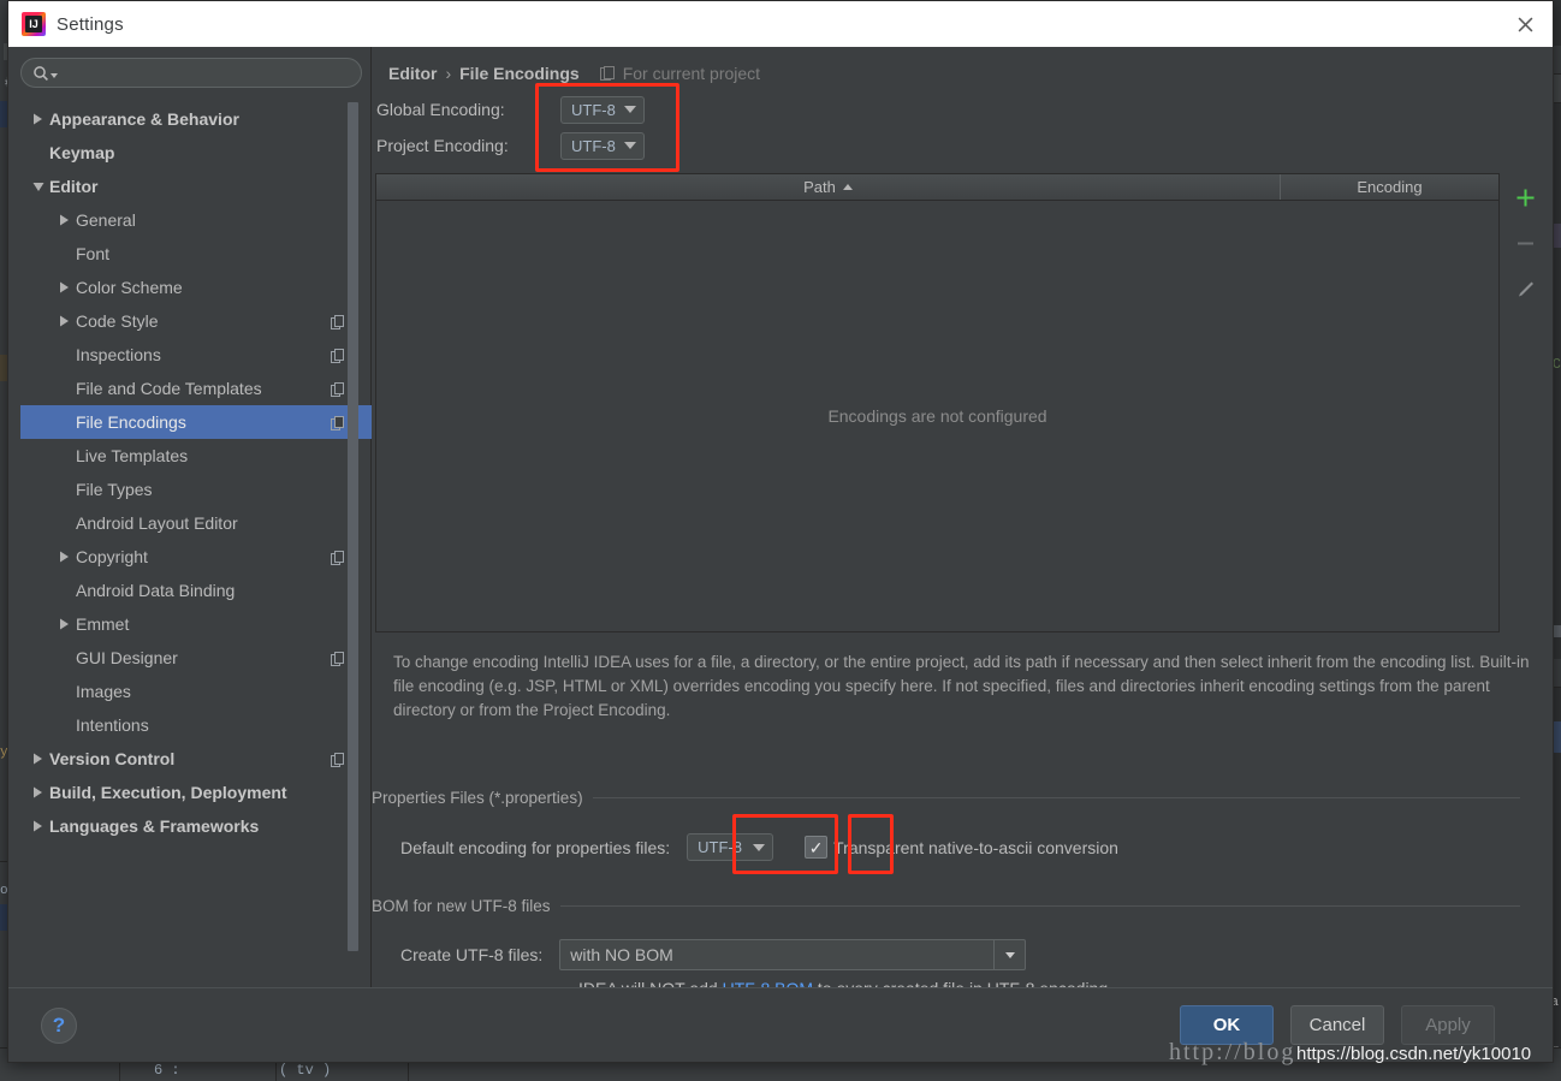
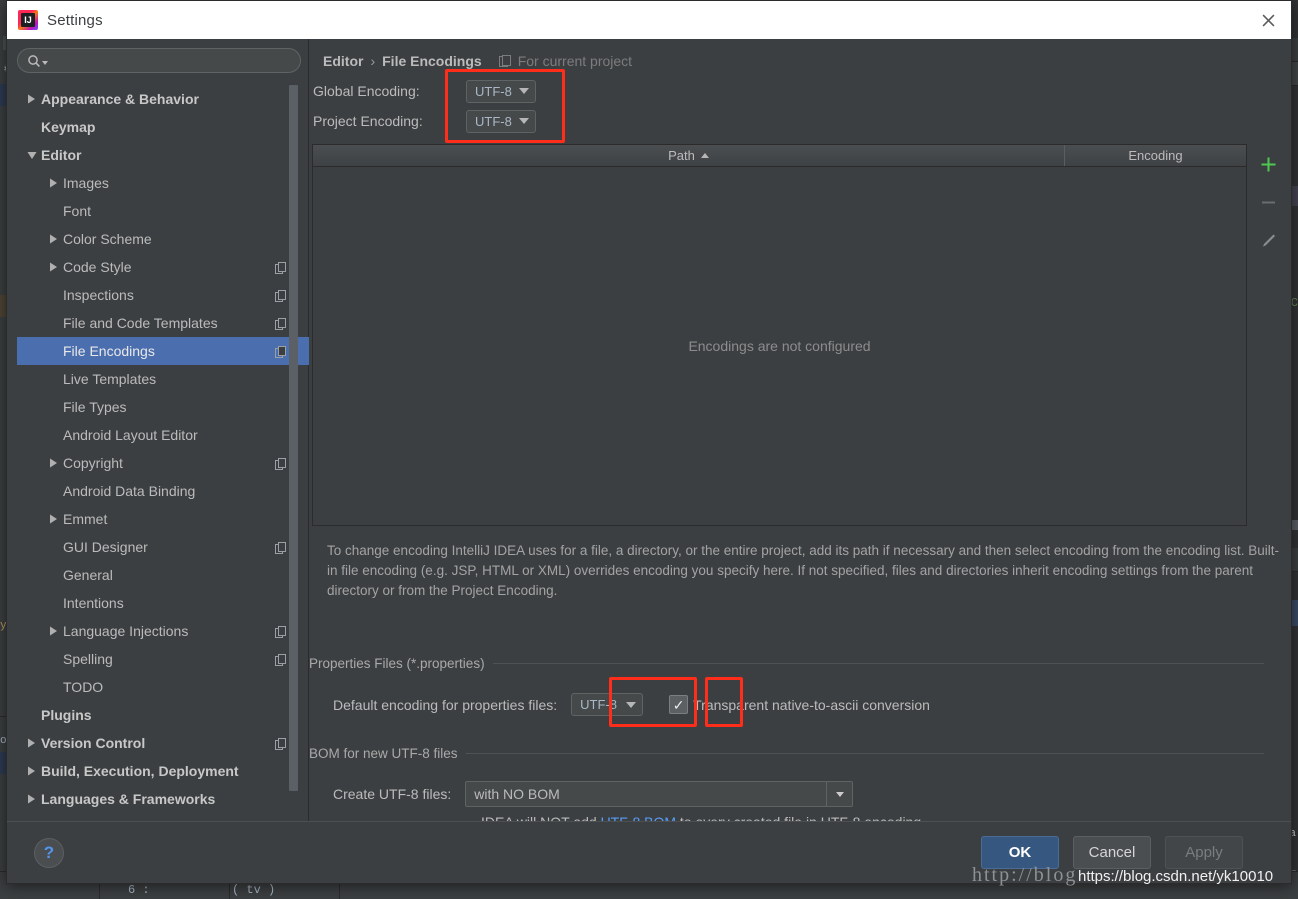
  y
  o
  C
  a
  6 :
  ( tv )
  IJ
  Settings
  Appearance & Behavior
  Keymap
  Editor
- General
+ Images
  Font
  Color Scheme
  Code Style
  Inspections
  File and Code Templates
  File Encodings
  Live Templates
  File Types
  Android Layout Editor
  Copyright
  Android Data Binding
  Emmet
  GUI Designer
- Images
+ General
  Intentions
+ Language Injections
+ Spelling
+ TODO
+ Plugins
  Version Control
  Build, Execution, Deployment
  Languages & Frameworks
  Editor
  ›
  File Encodings
  For current project
  Global Encoding:
  UTF-8
  Project Encoding:
  UTF-8
  Path
  Encoding
  Encodings are not configured
- To change encoding IntelliJ IDEA uses for a file, a directory, or the entire project, add its path if necessary and then select inherit from the encoding list. Built-in file encoding (e.g. JSP, HTML or XML) overrides encoding you specify here. If not specified, files and directories inherit encoding settings from the parent directory or from the Project Encoding.
+ To change encoding IntelliJ IDEA uses for a file, a directory, or the entire project, add its path if necessary and then select encoding from the encoding list. Built-in file encoding (e.g. JSP, HTML or XML) overrides encoding you specify here. If not specified, files and directories inherit encoding settings from the parent directory or from the Project Encoding.
  Properties Files (*.properties)
  Default encoding for properties files:
  UTF-8
  ✓
  Transparent native-to-ascii conversion
  BOM for new UTF-8 files
  Create UTF-8 files:
  with NO BOM
  ?
  OK
  Cancel
  Apply
  http://blog
  https://blog.csdn.net/yk10010
